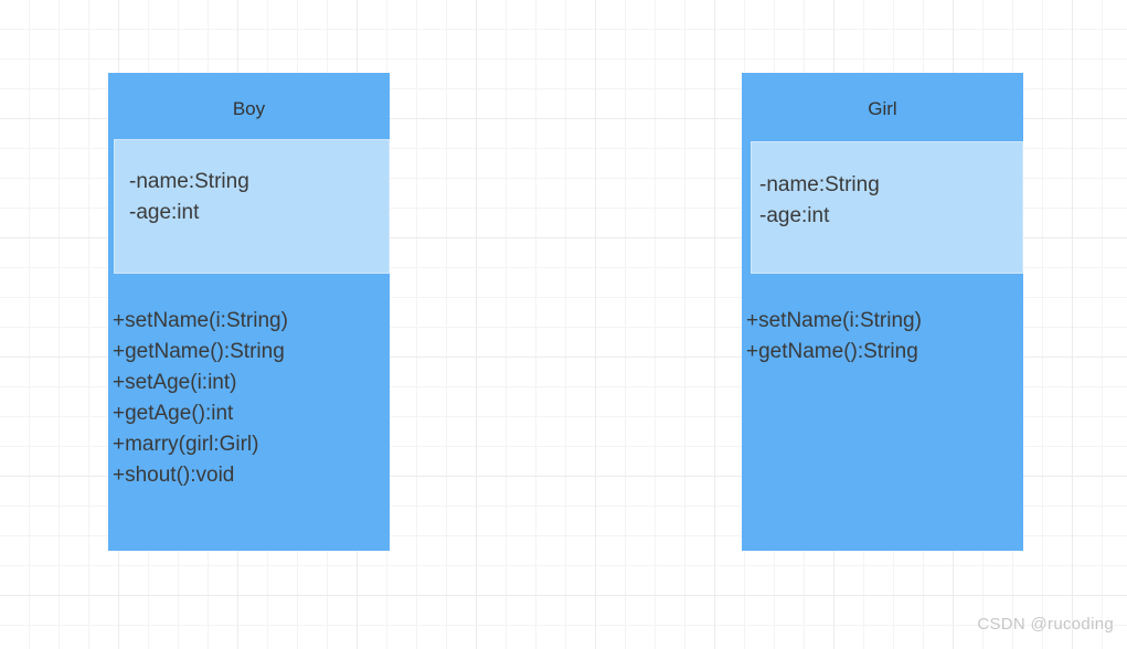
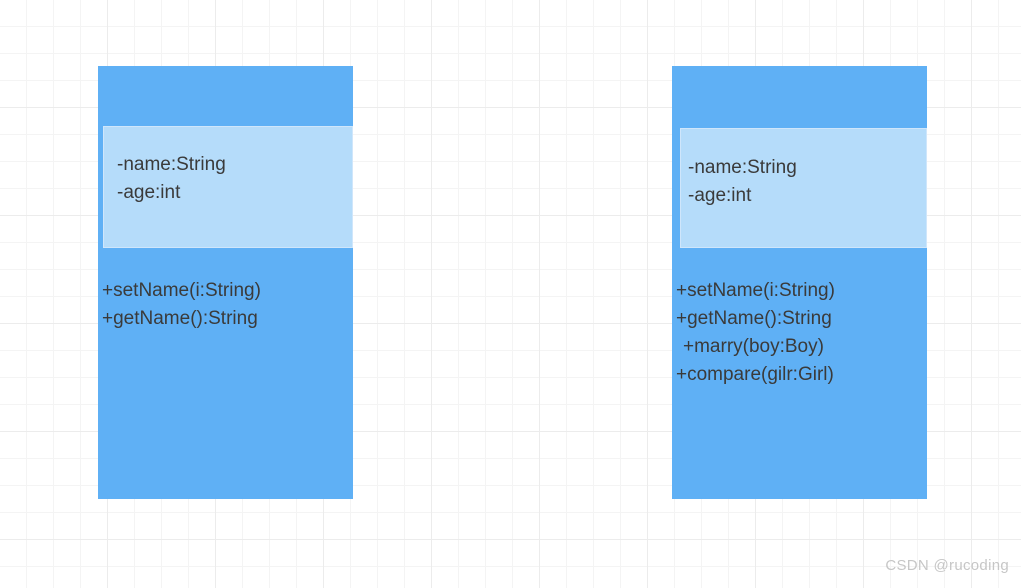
- Boy
  -name:String
  -age:int
  +setName(i:String)
  +getName():String
- +setAge(i:int)
- +getAge():int
- +marry(girl:Girl)
- +shout():void
- Girl
  -name:String
  -age:int
  +setName(i:String)
  +getName():String
+ +marry(boy:Boy)
+ +compare(gilr:Girl)
  CSDN @rucoding
